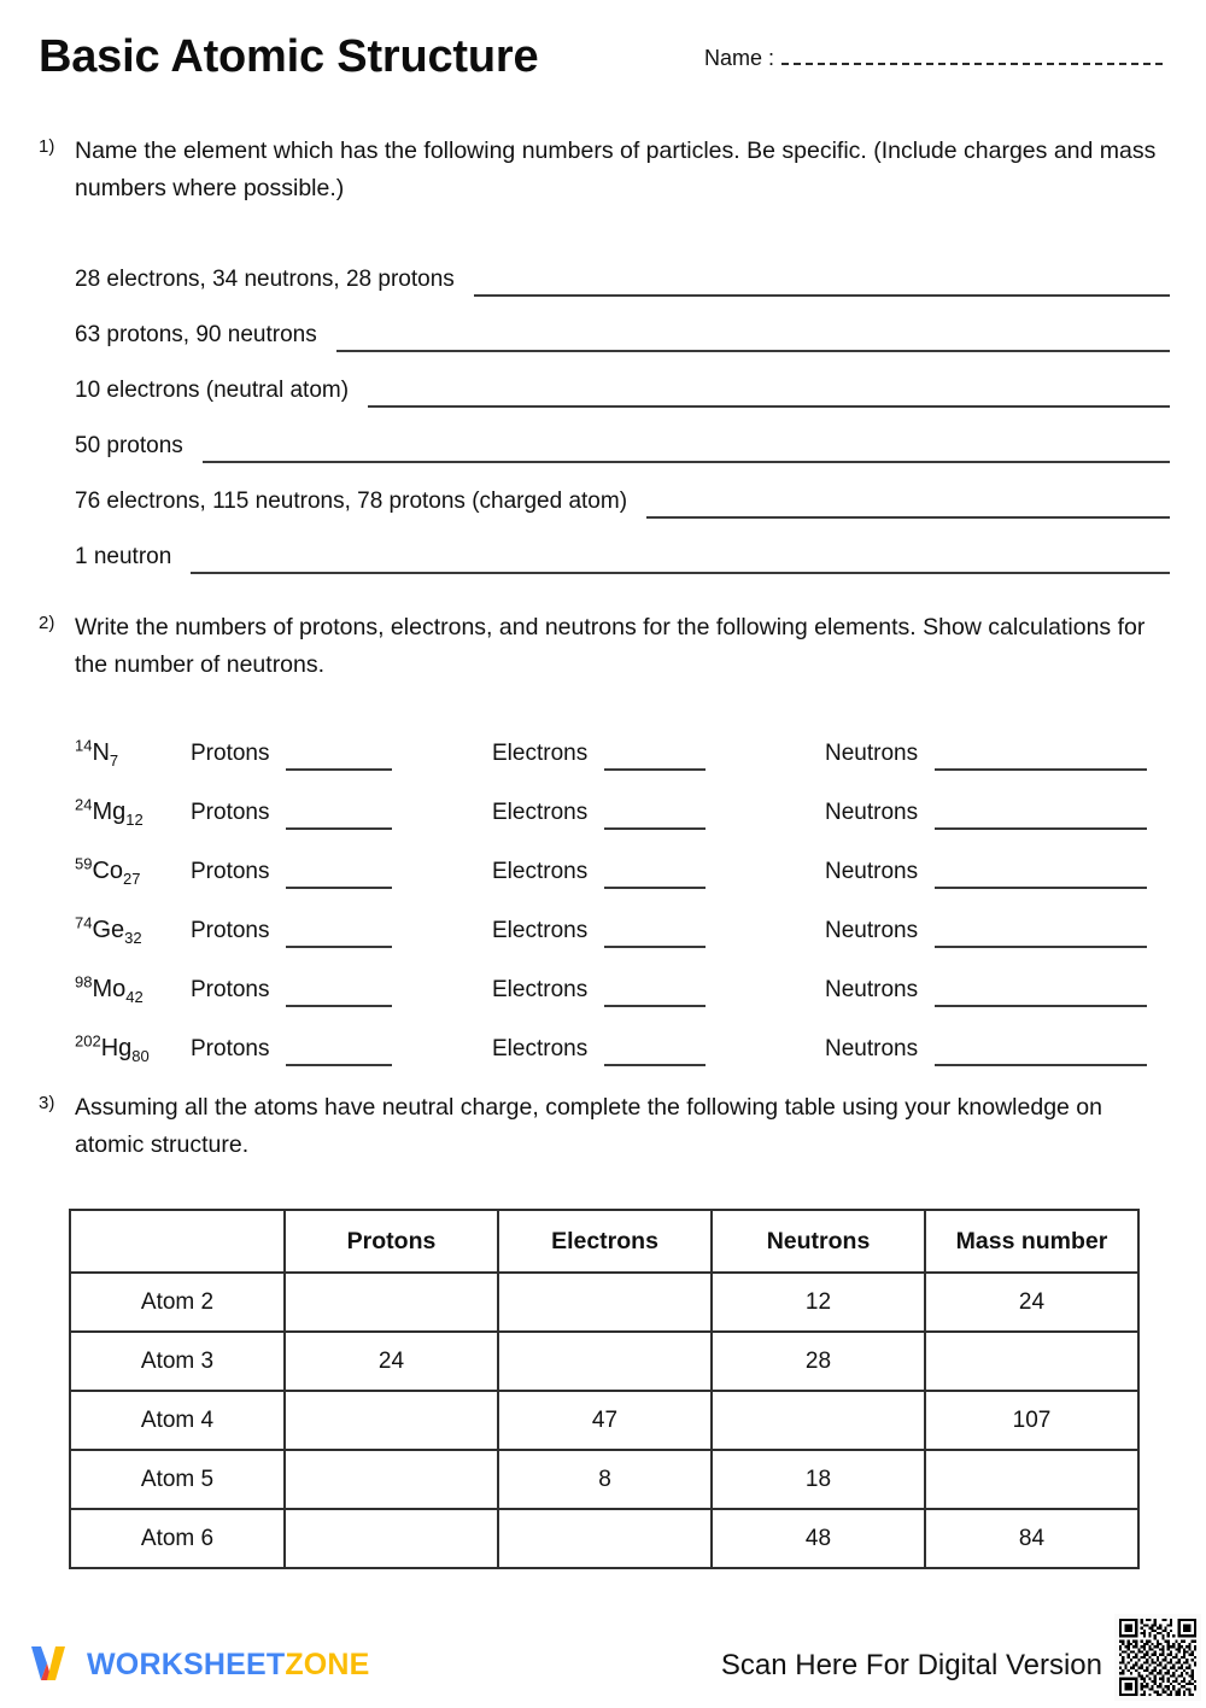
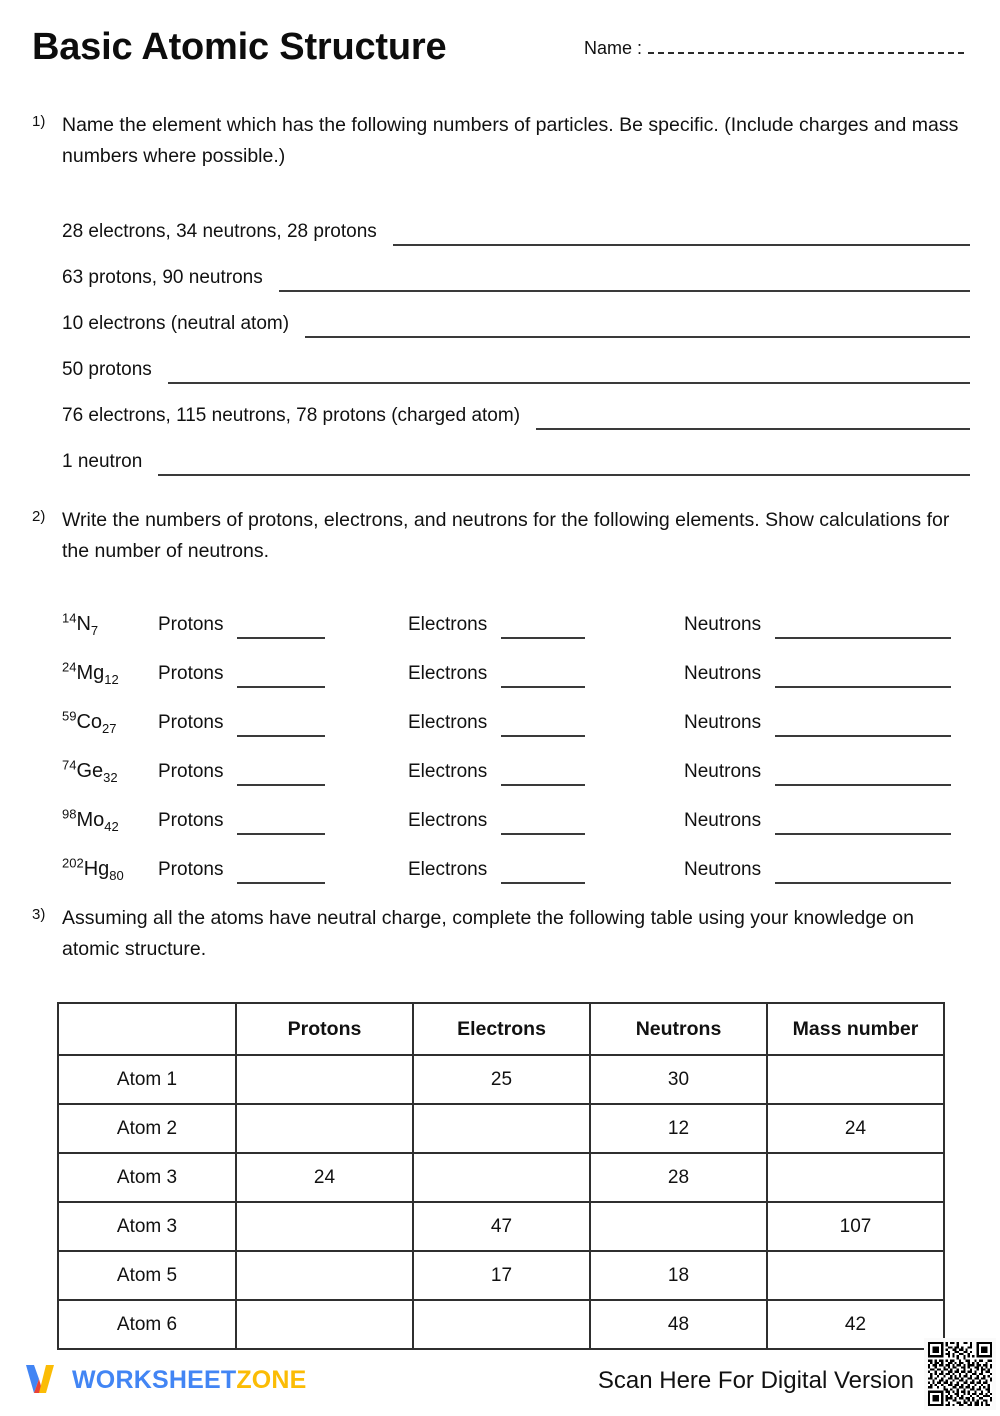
  Basic Atomic Structure
  Name :
  1)
  Name the element which has the following numbers of particles. Be specific. (Include charges and mass numbers where possible.)
  28 electrons, 34 neutrons, 28 protons
  63 protons, 90 neutrons
  10 electrons (neutral atom)
  50 protons
  76 electrons, 115 neutrons, 78 protons (charged atom)
  1 neutron
  2)
  Write the numbers of protons, electrons, and neutrons for the following elements. Show calculations for the number of neutrons.
  14N7
  Protons
  Electrons
  Neutrons
  24Mg12
  Protons
  Electrons
  Neutrons
  59Co27
  Protons
  Electrons
  Neutrons
  74Ge32
  Protons
  Electrons
  Neutrons
  98Mo42
  Protons
  Electrons
  Neutrons
  202Hg80
  Protons
  Electrons
  Neutrons
  3)
  Assuming all the atoms have neutral charge, complete the following table using your knowledge on atomic structure.
  	Protons	Electrons	Neutrons	Mass number
+ Atom 1		25	30
  Atom 2			12	24
  Atom 3	24		28
- Atom 4		47		107
+ Atom 3		47		107
- Atom 5		8	18
+ Atom 5		17	18
- Atom 6			48	84
+ Atom 6			48	42
  WORKSHEETZONE
  Scan Here For Digital Version
